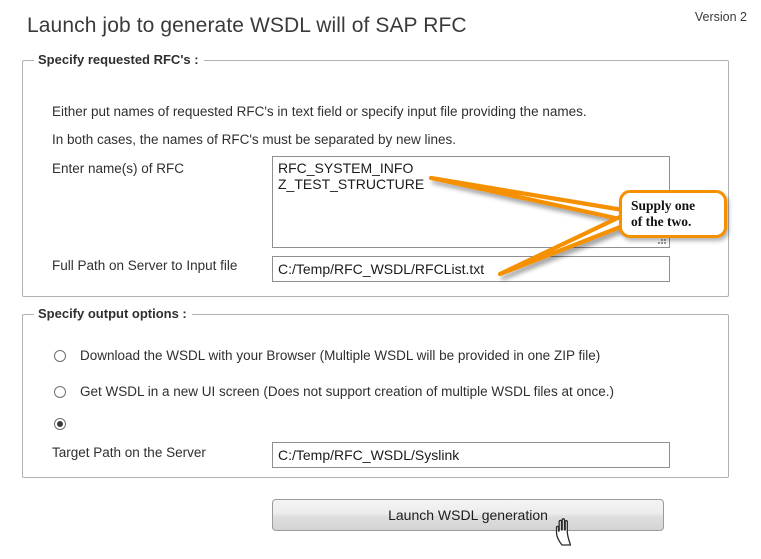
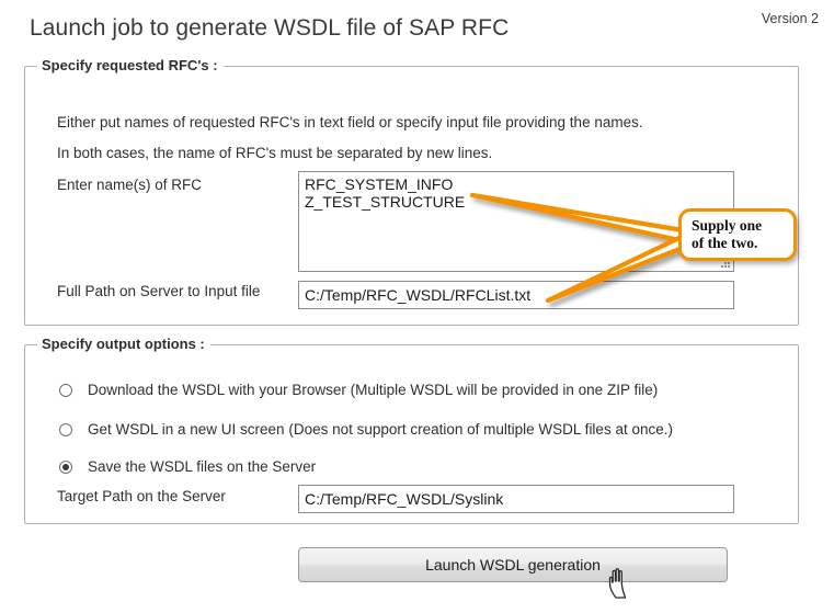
- Launch job to generate WSDL will of SAP RFC
+ Launch job to generate WSDL file of SAP RFC
  Version 2
  Specify requested RFC's :
  Either put names of requested RFC's in text field or specify input file providing the names.
- In both cases, the names of RFC's must be separated by new lines.
+ In both cases, the name of RFC's must be separated by new lines.
  Enter name(s) of RFC
  RFC_SYSTEM_INFO
  Z_TEST_STRUCTURE
  Full Path on Server to Input file
  C:/Temp/RFC_WSDL/RFCList.txt
  Specify output options :
  Download the WSDL with your Browser (Multiple WSDL will be provided in one ZIP file)
  Get WSDL in a new UI screen (Does not support creation of multiple WSDL files at once.)
+ Save the WSDL files on the Server
  Target Path on the Server
  C:/Temp/RFC_WSDL/Syslink
  Launch WSDL generation
  Supply one
  of the two.
